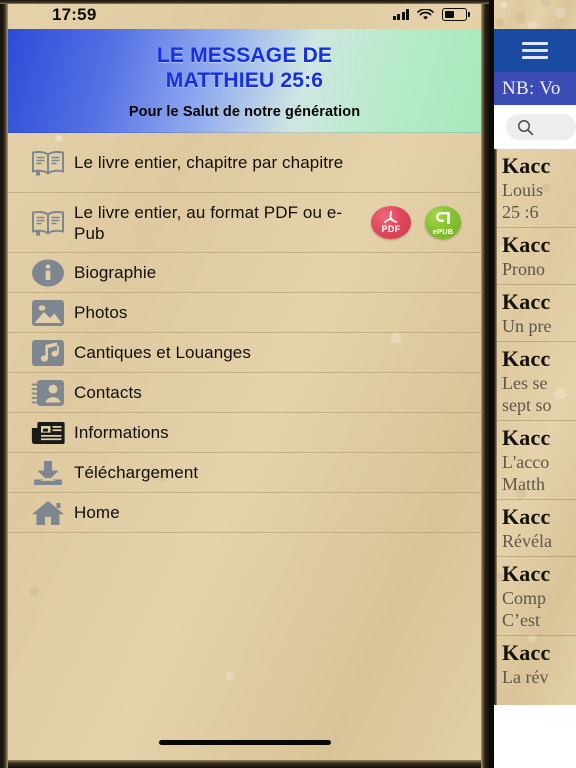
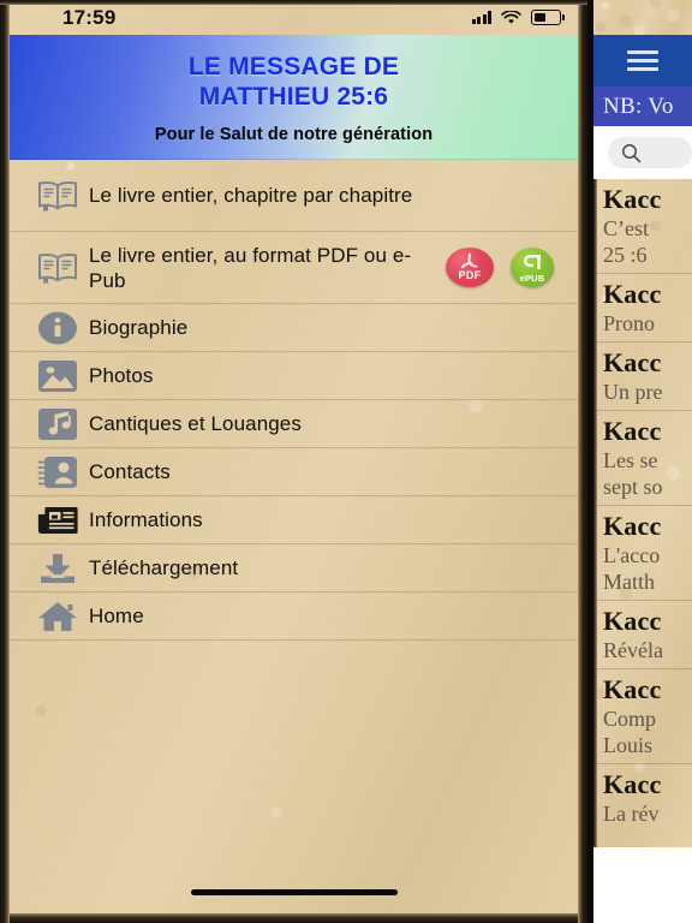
  17:59
  LE MESSAGE DE
  MATTHIEU 25:6
  Pour le Salut de notre génération
  Le livre entier, chapitre par chapitre
  Le livre entier, au format PDF ou e-Pub
  PDF
  ePUB
  Biographie
  Photos
  Cantiques et Louanges
  Contacts
  Informations
  Téléchargement
  Home
  NB: Vo
  Kacc
- Louis
+ C’est
  25 :6
  Kacc
  Prono
  Kacc
  Un pre
  Kacc
  Les se
  sept so
  Kacc
  L'acco
  Matth
  Kacc
  Révéla
  Kacc
  Comp
- C’est
+ Louis
  Kacc
  La rév
